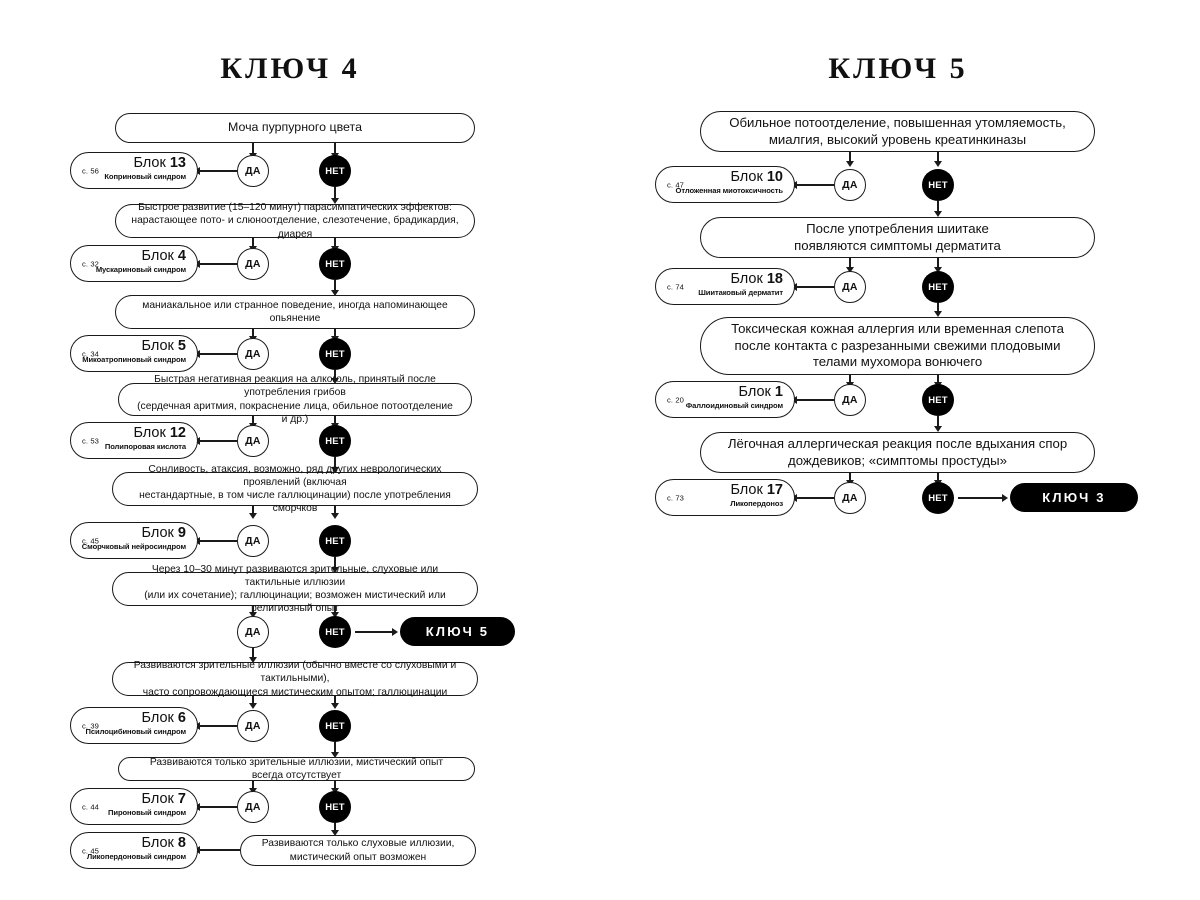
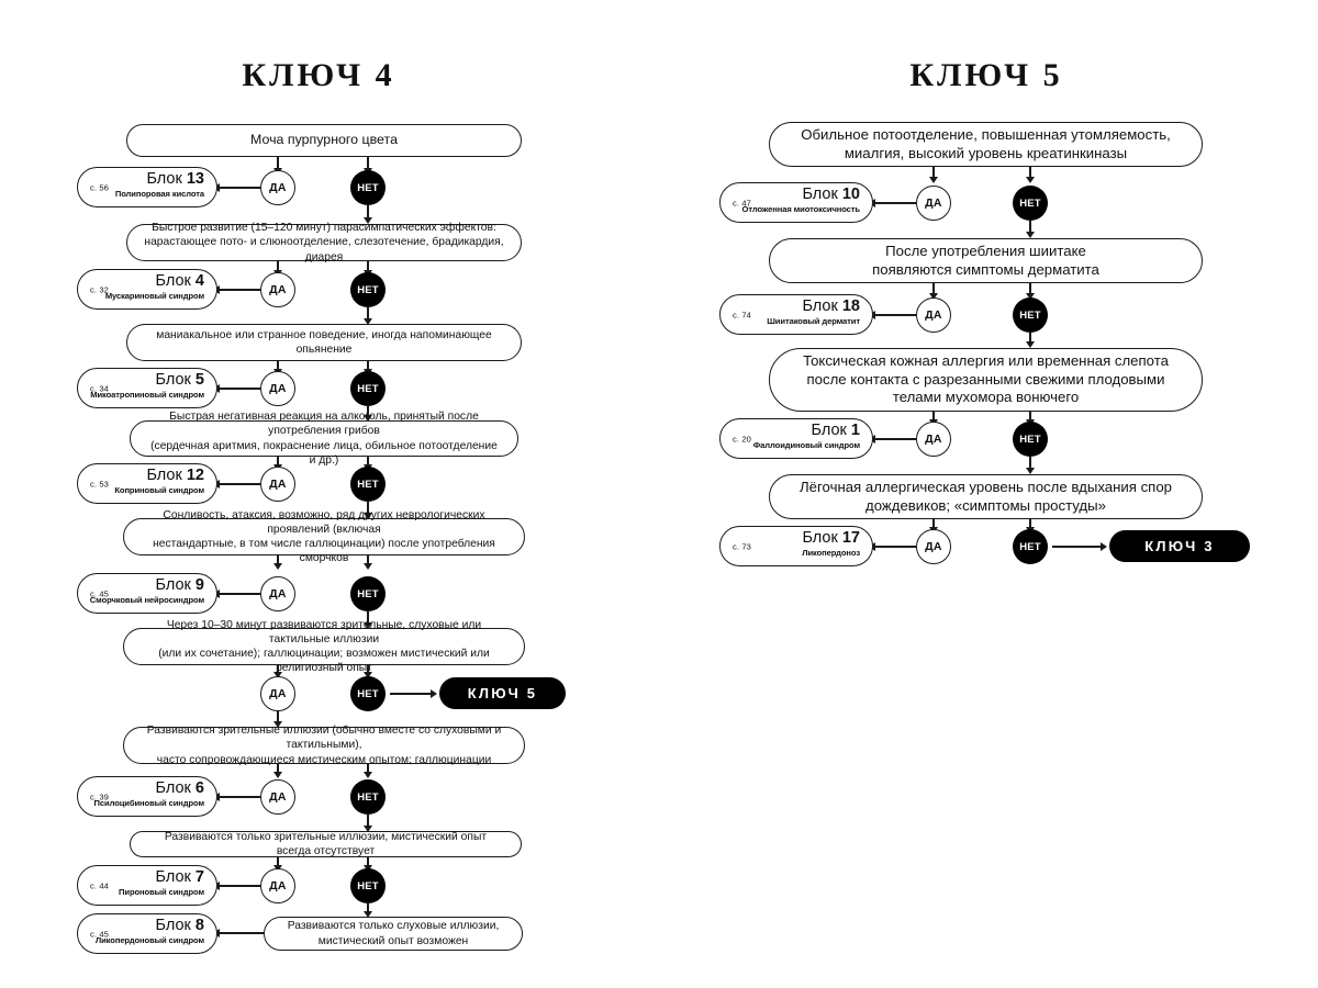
  КЛЮЧ 4
  Моча пурпурного цвета
  ДА
  НЕТ
  с. 56
  Блок 13
- Коприновый синдром
+ Полипоровая кислота
  Быстрое развитие (15–120 минут) парасимпатических эффектов:
  нарастающее пото- и слюноотделение, слезотечение, брадикардия, диарея
  ДА
  НЕТ
  с. 32
  Блок 4
  Мускариновый синдром
  маниакальное или странное поведение, иногда напоминающее опьянение
  ДА
  НЕТ
  с. 34
  Блок 5
  Микоатропиновый синдром
  Быстрая негативная реакция на алкоголь, принятый после употребления грибов
  (сердечная аритмия, покраснение лица, обильное потоотделение и др.)
  ДА
  НЕТ
  с. 53
  Блок 12
- Полипоровая кислота
+ Коприновый синдром
  Сонливость, атаксия, возможно, ряд других неврологических проявлений (включая
  нестандартные, в том числе галлюцинации) после употребления сморчков
  ДА
  НЕТ
  с. 45
  Блок 9
  Сморчковый нейросиндром
  Через 10–30 минут развиваются зрительные, слуховые или тактильные иллюзии
  (или их сочетание); галлюцинации; возможен мистический или религиозный опыт
  ДА
  НЕТ
  КЛЮЧ 5
  Развиваются зрительные иллюзии (обычно вместе со слуховыми и тактильными),
  часто сопровождающиеся мистическим опытом; галлюцинации
  ДА
  НЕТ
  с. 39
  Блок 6
  Псилоцибиновый синдром
  Развиваются только зрительные иллюзии, мистический опыт всегда отсутствует
  ДА
  НЕТ
  с. 44
  Блок 7
  Пироновый синдром
  Развиваются только слуховые иллюзии,
  мистический опыт возможен
  с. 45
  Блок 8
  Ликопердоновый синдром
  КЛЮЧ 5
  Обильное потоотделение, повышенная утомляемость,
  миалгия, высокий уровень креатинкиназы
  ДА
  НЕТ
  с. 47
  Блок 10
  Отложенная миотоксичность
  После употребления шиитаке
  появляются симптомы дерматита
  ДА
  НЕТ
  с. 74
  Блок 18
  Шиитаковый дерматит
  Токсическая кожная аллергия или временная слепота
  после контакта с разрезанными свежими плодовыми
  телами мухомора вонючего
  ДА
  НЕТ
  с. 20
  Блок 1
  Фаллоидиновый синдром
- Лёгочная аллергическая реакция после вдыхания спор
+ Лёгочная аллергическая уровень после вдыхания спор
  дождевиков; «симптомы простуды»
  ДА
  НЕТ
  с. 73
  Блок 17
  Ликопердоноз
  КЛЮЧ 3
